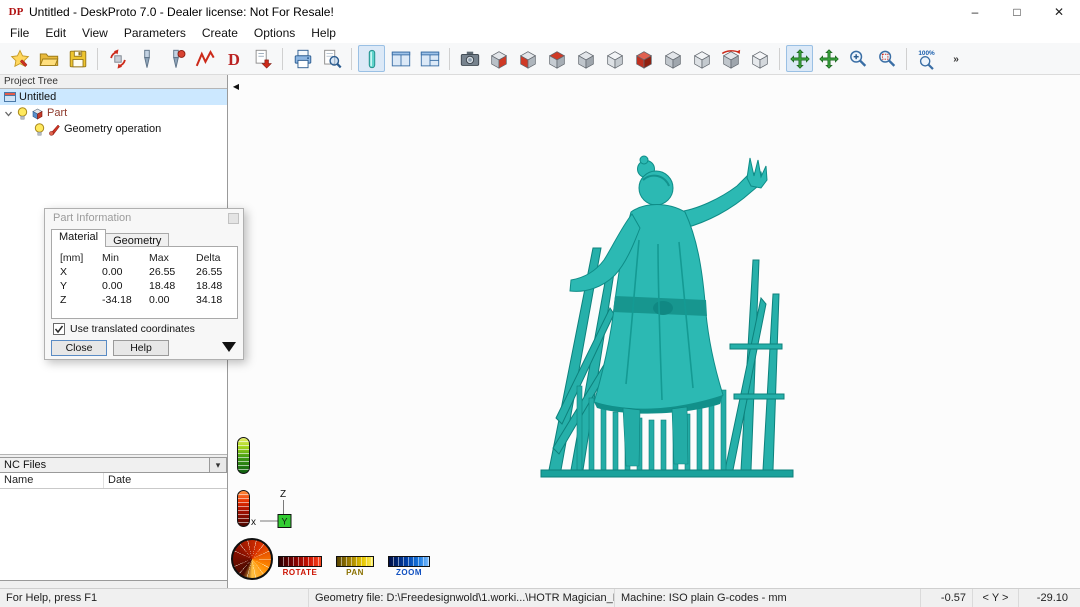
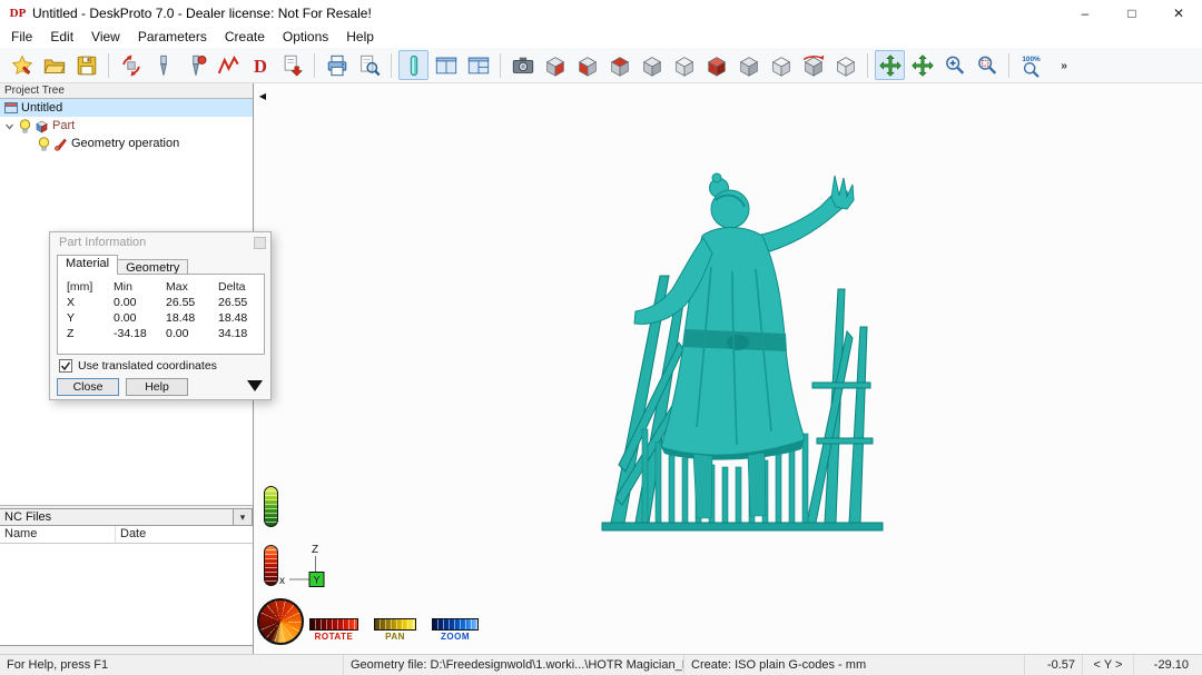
  DP
  Untitled - DeskProto 7.0 - Dealer license: Not For Resale!
  –
  □
  ✕
  File
  Edit
  View
  Parameters
  Create
  Options
  Help
  D
  »
  Project Tree
  Untitled
  Part
  Geometry operation
  NC Files
  Name
  Date
  Z
  x
  Y
  ROTATE
  PAN
  ZOOM
  Part Information
  Material
  Geometry
  [mm]
  Min
  Max
  Delta
  X
  0.00
  26.55
  26.55
  Y
  0.00
  18.48
  18.48
  Z
  -34.18
  0.00
  34.18
  Use translated coordinates
  Close
  Help
  For Help, press F1
  Geometry file: D:\Freedesignwold\1.worki...\HOTR Magician_
- Machine: ISO plain G-codes - mm
+ Create: ISO plain G-codes - mm
  -0.57
  < Y >
  -29.10
